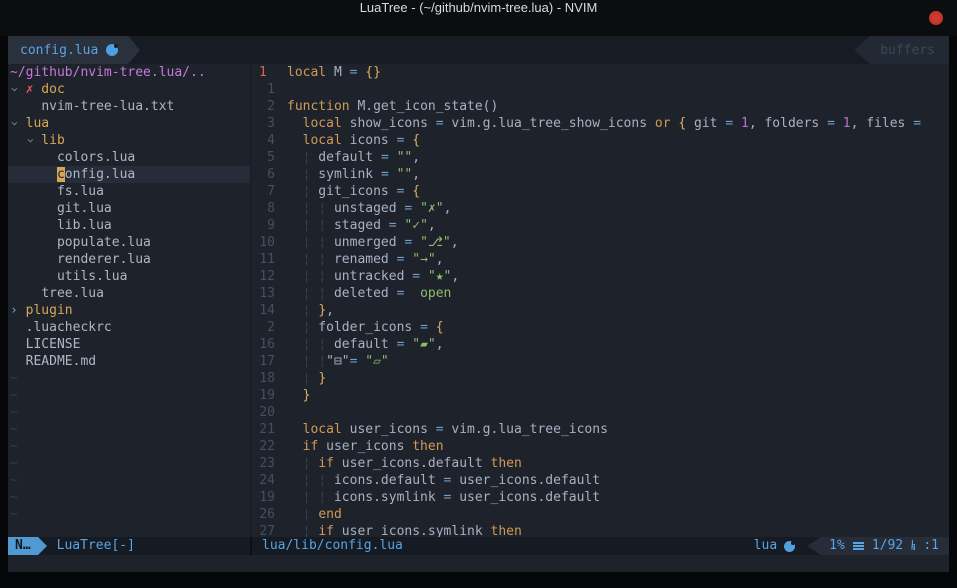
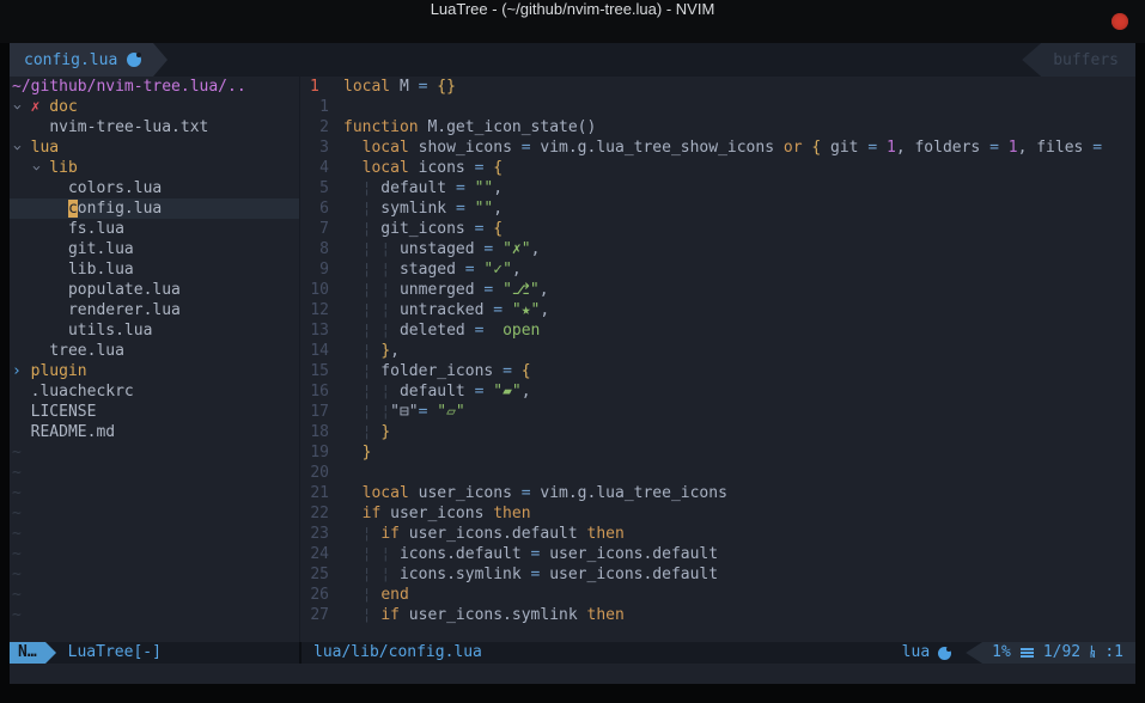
  LuaTree - (~/github/nvim-tree.lua) - NVIM
  config.lua
  buffers
  ~/github/nvim-tree.lua/..
  ✗ doc
  nvim-tree-lua.txt
  lua
  lib
  colors.lua
  config.lua
  fs.lua
  git.lua
  lib.lua
  populate.lua
  renderer.lua
  utils.lua
  tree.lua
  › plugin
  .luacheckrc
  LICENSE
  README.md
  ~
  ~
  ~
  ~
  ~
  ~
  ~
  ~
  ~
  1 local M = {}
  1
  2 function M.get_icon_state()
  3 local show_icons = vim.g.lua_tree_show_icons or { git = 1, folders = 1, files =
  4 local icons = {
  5 ¦ default = "",
  6 ¦ symlink = "",
  7 ¦ git_icons = {
  8 ¦ ¦ unstaged = "✗",
  9 ¦ ¦ staged = "✓",
  10 ¦ ¦ unmerged = "⎇",
- 11 ¦ ¦ renamed = "→",
  12 ¦ ¦ untracked = "★",
  13 ¦ ¦ deleted = open
  14 ¦ },
- 2 ¦ folder_icons = {
+ 15 ¦ folder_icons = {
  16 ¦ ¦ default = "▰",
  17 ¦ ¦"⊟"= "▱"
  18 ¦ }
  19 }
  20
  21 local user_icons = vim.g.lua_tree_icons
  22 if user_icons then
  23 ¦ if user_icons.default then
  24 ¦ ¦ icons.default = user_icons.default
- 19 ¦ ¦ icons.symlink = user_icons.default
+ 25 ¦ ¦ icons.symlink = user_icons.default
  26 ¦ end
  27 ¦ if user_icons.symlink then
  N…
  LuaTree[-]
  lua/lib/config.lua
  lua
  1%
  1/92
  L
  N
  :1
